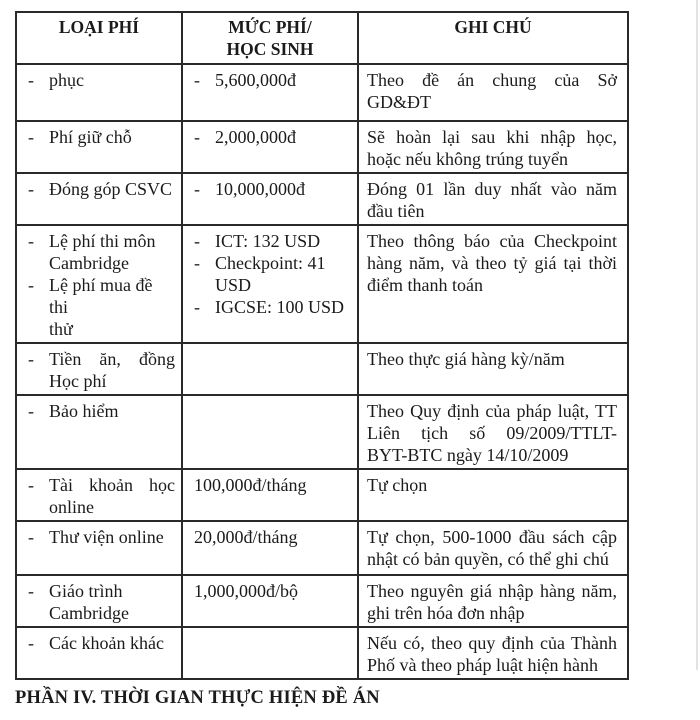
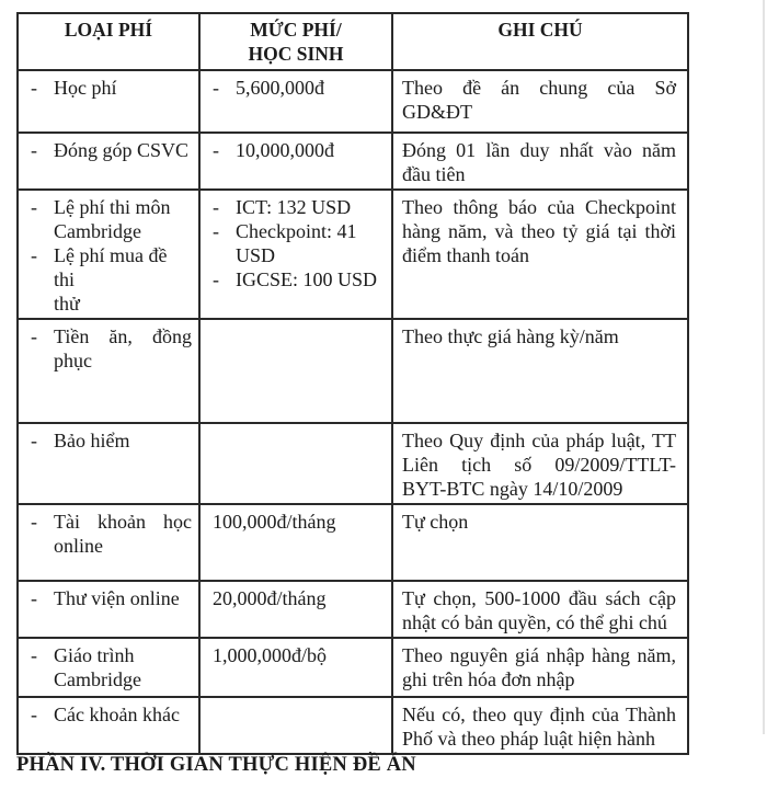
  LOẠI PHÍ	MỨC PHÍ/ HỌC SINH	GHI CHÚ
- - phục	- 5,600,000đ	Theo đề án chung của SởGD&ĐT
+ - Học phí	- 5,600,000đ	Theo đề án chung của SởGD&ĐT
- - Phí giữ chỗ	- 2,000,000đ	Sẽ hoàn lại sau khi nhập học,hoặc nếu không trúng tuyển
  - Đóng góp CSVC	- 10,000,000đ	Đóng 01 lần duy nhất vào nămđầu tiên
  - Lệ phí thi mônCambridge- Lệ phí mua đề thithử	- ICT: 132 USD- Checkpoint: 41USD- IGCSE: 100 USD	Theo thông báo của Checkpointhàng năm, và theo tỷ giá tại thờiđiểm thanh toán
- - Tiền ăn, đồngHọc phí		Theo thực giá hàng kỳ/năm
+ - Tiền ăn, đồngphục		Theo thực giá hàng kỳ/năm
  - Bảo hiểm		Theo Quy định của pháp luật, TTLiên tịch số 09/2009/TTLT-BYT-BTC ngày 14/10/2009
  - Tài khoản họconline	100,000đ/tháng	Tự chọn
  - Thư viện online	20,000đ/tháng	Tự chọn, 500-1000 đầu sách cậpnhật có bản quyền, có thể ghi chú
  - Giáo trìnhCambridge	1,000,000đ/bộ	Theo nguyên giá nhập hàng năm,ghi trên hóa đơn nhập
  - Các khoản khác		Nếu có, theo quy định của ThànhPhố và theo pháp luật hiện hành
  PHẦN IV. THỜI GIAN THỰC HIỆN ĐỀ ÁN
